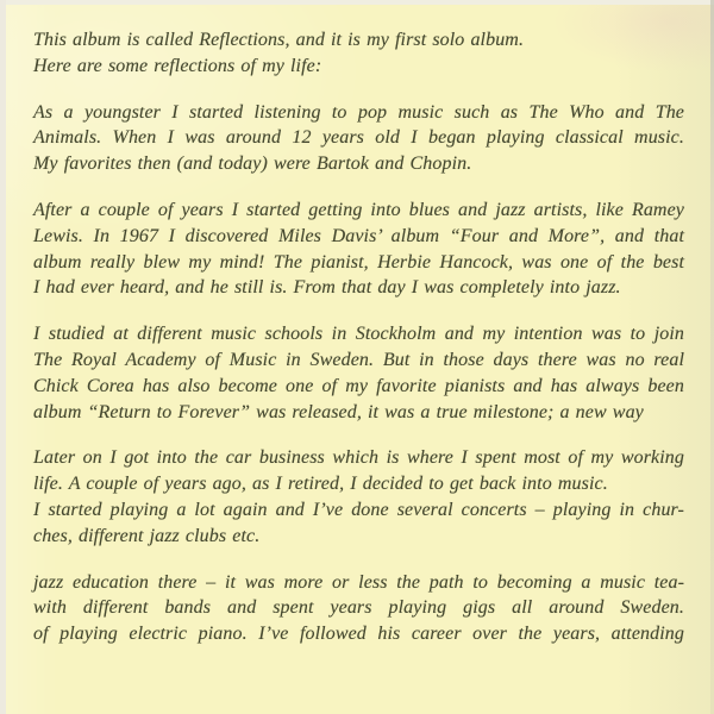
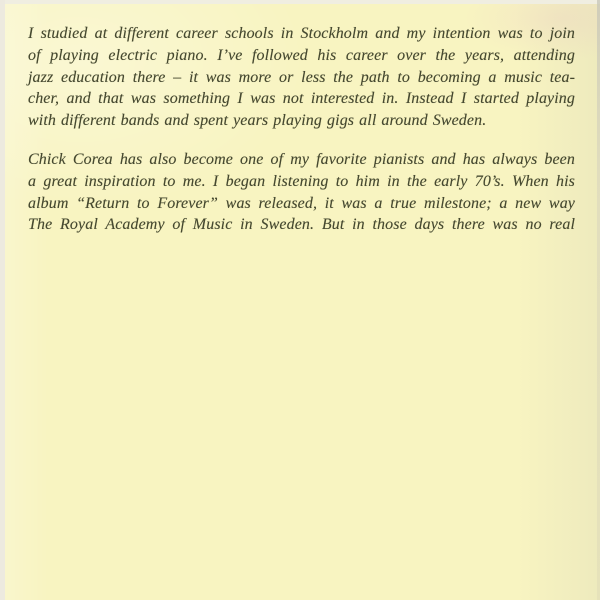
- This album is called Reflections, and it is my first solo album.
- Here are some reflections of my life:
- As a youngster I started listening to pop music such as The Who and The
- Animals. When I was around 12 years old I began playing classical music.
- My favorites then (and today) were Bartok and Chopin.
- After a couple of years I started getting into blues and jazz artists, like Ramey
- Lewis. In 1967 I discovered Miles Davis’ album “Four and More”, and that
- album really blew my mind! The pianist, Herbie Hancock, was one of the best
- I had ever heard, and he still is. From that day I was completely into jazz.
- I studied at different music schools in Stockholm and my intention was to join
+ I studied at different career schools in Stockholm and my intention was to join
- The Royal Academy of Music in Sweden. But in those days there was no real
+ of playing electric piano. I’ve followed his career over the years, attending
- Chick Corea has also become one of my favorite pianists and has always been
+ jazz education there – it was more or less the path to becoming a music tea-
+ cher, and that was something I was not interested in. Instead I started playing
- album “Return to Forever” was released, it was a true milestone; a new way
+ with different bands and spent years playing gigs all around Sweden.
- Later on I got into the car business which is where I spent most of my working
- life. A couple of years ago, as I retired, I decided to get back into music.
- I started playing a lot again and I’ve done several concerts – playing in chur-
- ches, different jazz clubs etc.
- jazz education there – it was more or less the path to becoming a music tea-
+ Chick Corea has also become one of my favorite pianists and has always been
+ a great inspiration to me. I began listening to him in the early 70’s. When his
- with different bands and spent years playing gigs all around Sweden.
+ album “Return to Forever” was released, it was a true milestone; a new way
- of playing electric piano. I’ve followed his career over the years, attending
+ The Royal Academy of Music in Sweden. But in those days there was no real
